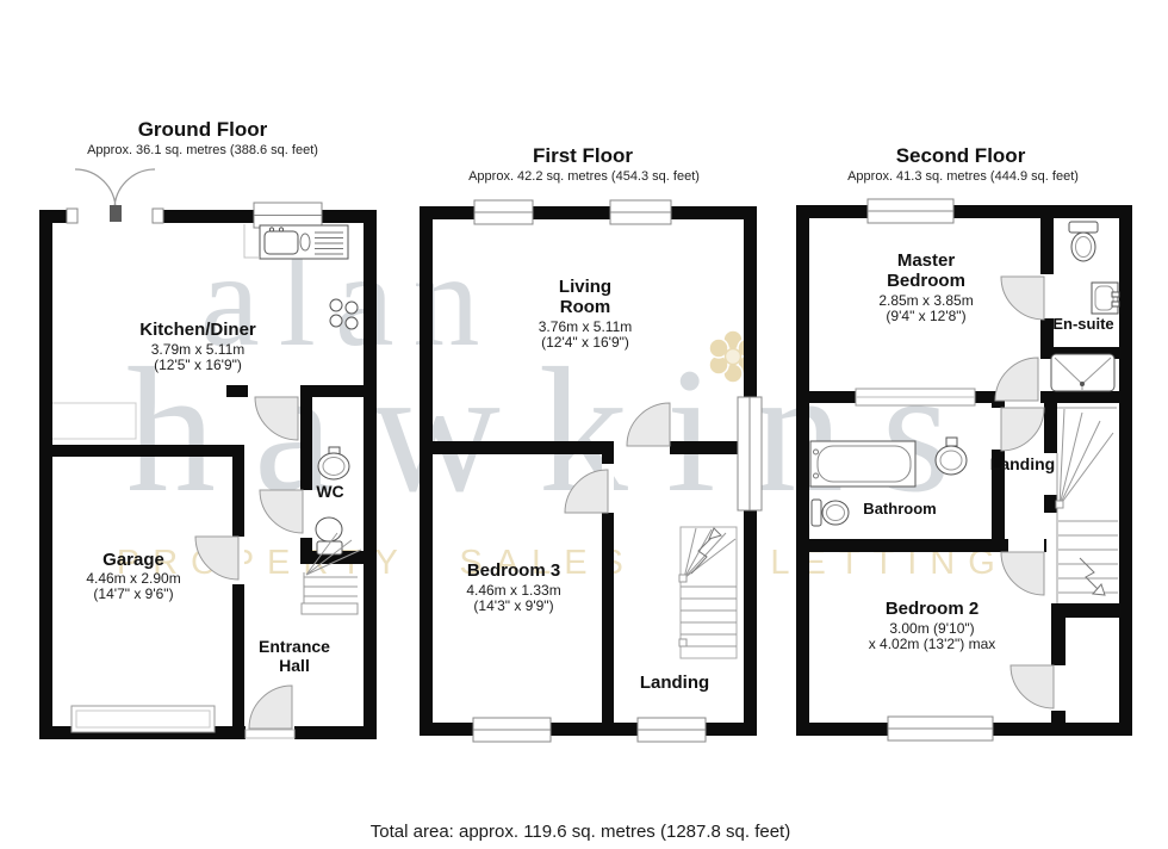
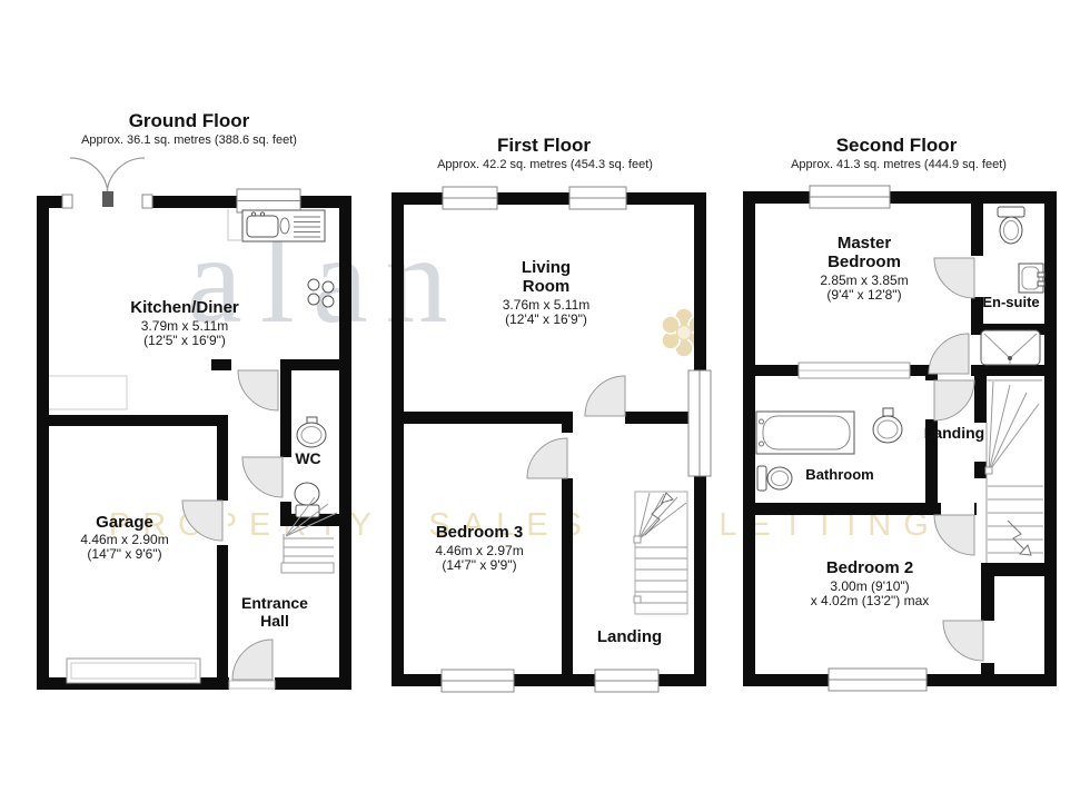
  aln
- hawkins
  PRPEY SALES LETTING
  Ground Floor
  Approx. 36.1 sq. metres (388.6 sq. feet)
  Kitchen/Diner
  3.79m x 5.11m
  (12'5" x 16'9")
  Garage
  4.46m x 2.90m
  (14'7" x 9'6")
  WC
  Entrance
  Hall
  First Floor
  Approx. 42.2 sq. metres (454.3 sq. feet)
  Living
  Room
  3.76m x 5.11m
  (12'4" x 16'9")
  Bedroom 3
- 4.46m x 1.33m
+ 4.46m x 2.97m
- (14'3" x 9'9")
+ (14'7" x 9'9")
  Landing
  Second Floor
  Approx. 41.3 sq. metres (444.9 sq. feet)
  Master
  Bedroom
  2.85m x 3.85m
  (9'4" x 12'8")
  En-suite
  Bathroom
  Landing
  Bedroom 2
  3.00m (9'10")
  x 4.02m (13'2") max
- Total area: approx. 119.6 sq. metres (1287.8 sq. feet)
